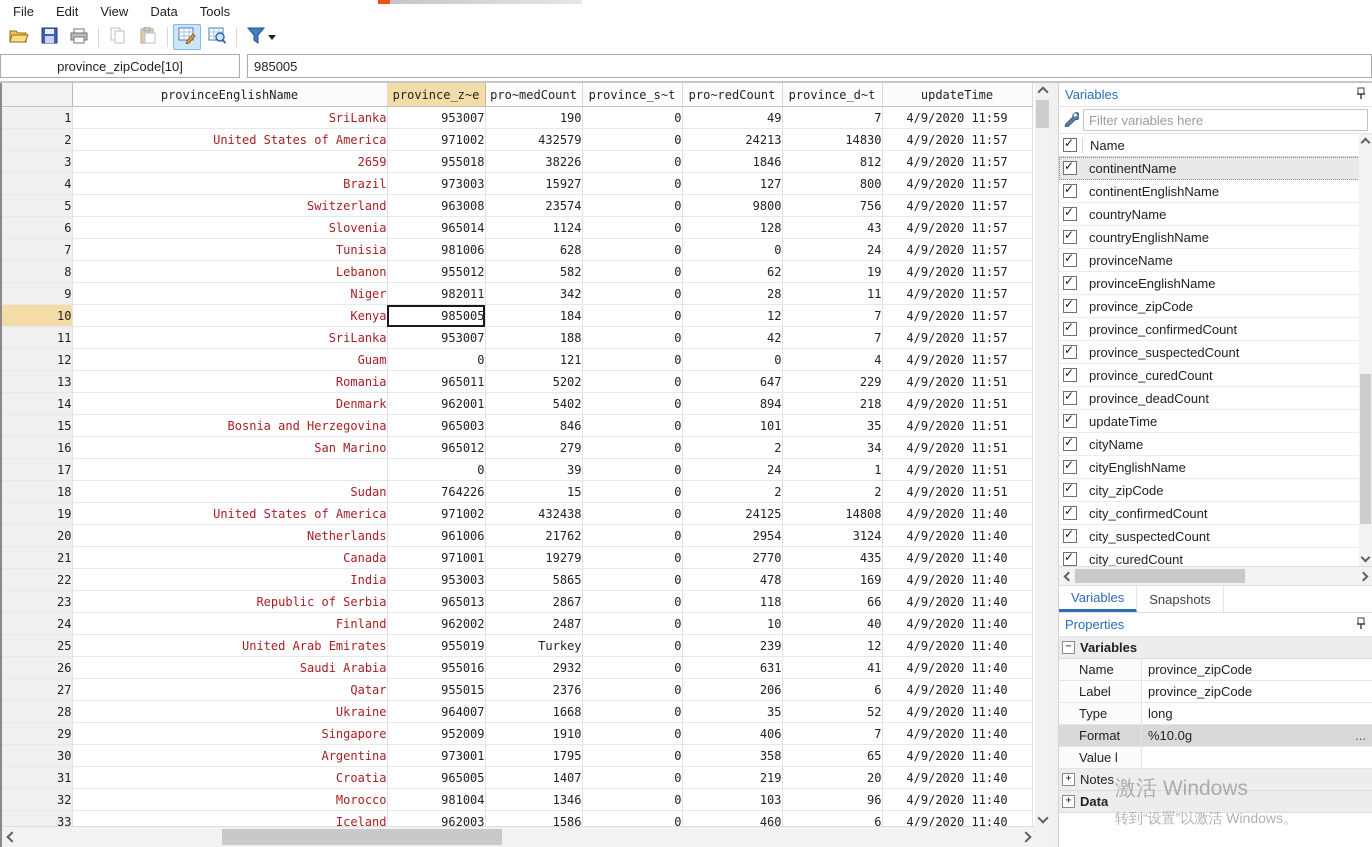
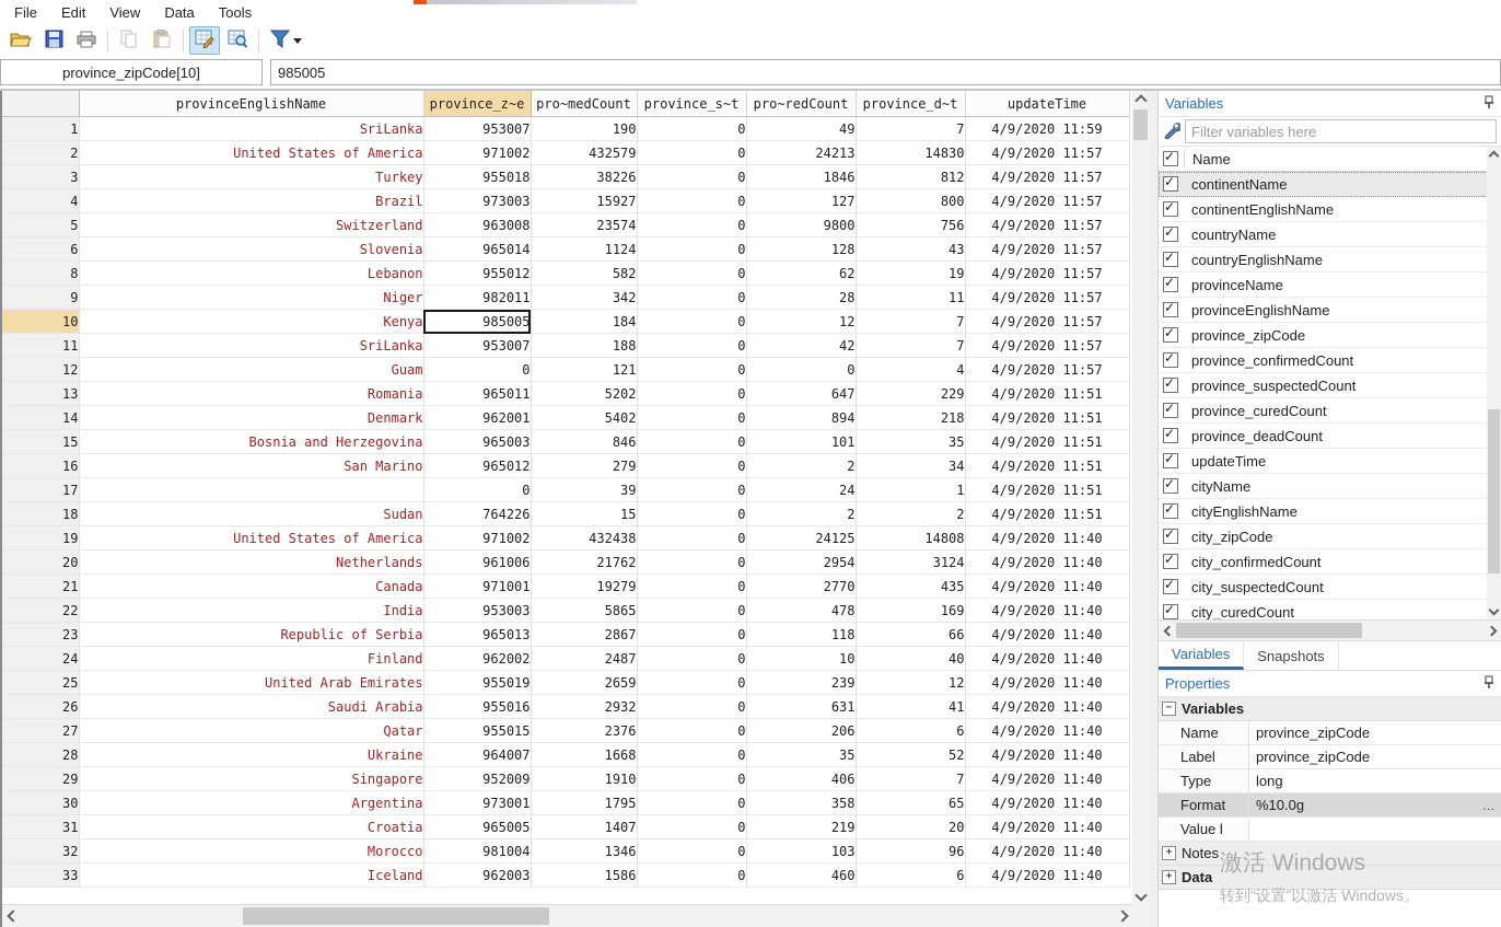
  File
  Edit
  View
  Data
  Tools
  province_zipCode[10]
  985005
  	provinceEnglishName	province_z~e	pro~medCount	province_s~t	pro~redCount	province_d~t	updateTime
  1	SriLanka	953007	190	0	49	7	4/9/2020 11:59
  2	United States of America	971002	432579	0	24213	14830	4/9/2020 11:57
- 3	2659	955018	38226	0	1846	812	4/9/2020 11:57
+ 3	Turkey	955018	38226	0	1846	812	4/9/2020 11:57
  4	Brazil	973003	15927	0	127	800	4/9/2020 11:57
  5	Switzerland	963008	23574	0	9800	756	4/9/2020 11:57
  6	Slovenia	965014	1124	0	128	43	4/9/2020 11:57
- 7	Tunisia	981006	628	0	0	24	4/9/2020 11:57
  8	Lebanon	955012	582	0	62	19	4/9/2020 11:57
  9	Niger	982011	342	0	28	11	4/9/2020 11:57
  10	Kenya	985005	184	0	12	7	4/9/2020 11:57
  11	SriLanka	953007	188	0	42	7	4/9/2020 11:57
  12	Guam	0	121	0	0	4	4/9/2020 11:57
  13	Romania	965011	5202	0	647	229	4/9/2020 11:51
  14	Denmark	962001	5402	0	894	218	4/9/2020 11:51
  15	Bosnia and Herzegovina	965003	846	0	101	35	4/9/2020 11:51
  16	San Marino	965012	279	0	2	34	4/9/2020 11:51
  17		0	39	0	24	1	4/9/2020 11:51
  18	Sudan	764226	15	0	2	2	4/9/2020 11:51
  19	United States of America	971002	432438	0	24125	14808	4/9/2020 11:40
  20	Netherlands	961006	21762	0	2954	3124	4/9/2020 11:40
  21	Canada	971001	19279	0	2770	435	4/9/2020 11:40
  22	India	953003	5865	0	478	169	4/9/2020 11:40
  23	Republic of Serbia	965013	2867	0	118	66	4/9/2020 11:40
  24	Finland	962002	2487	0	10	40	4/9/2020 11:40
- 25	United Arab Emirates	955019	Turkey	0	239	12	4/9/2020 11:40
+ 25	United Arab Emirates	955019	2659	0	239	12	4/9/2020 11:40
  26	Saudi Arabia	955016	2932	0	631	41	4/9/2020 11:40
  27	Qatar	955015	2376	0	206	6	4/9/2020 11:40
  28	Ukraine	964007	1668	0	35	52	4/9/2020 11:40
  29	Singapore	952009	1910	0	406	7	4/9/2020 11:40
  30	Argentina	973001	1795	0	358	65	4/9/2020 11:40
  31	Croatia	965005	1407	0	219	20	4/9/2020 11:40
  32	Morocco	981004	1346	0	103	96	4/9/2020 11:40
  33	Iceland	962003	1586	0	460	6	4/9/2020 11:40
  Variables
  Filter variables here
  Name
  continentName
  continentEnglishName
  countryName
  countryEnglishName
  provinceName
  provinceEnglishName
  province_zipCode
  province_confirmedCount
  province_suspectedCount
  province_curedCount
  province_deadCount
  updateTime
  cityName
  cityEnglishName
  city_zipCode
  city_confirmedCount
  city_suspectedCount
  city_curedCount
  Variables
  Snapshots
  Properties
  −
  Variables
  Name
  province_zipCode
  Label
  province_zipCode
  Type
  long
  Format
  %10.0g
  ...
  Value l
  +
  Notes
  +
  Data
  激活 Windows
  转到“设置”以激活 Windows。
